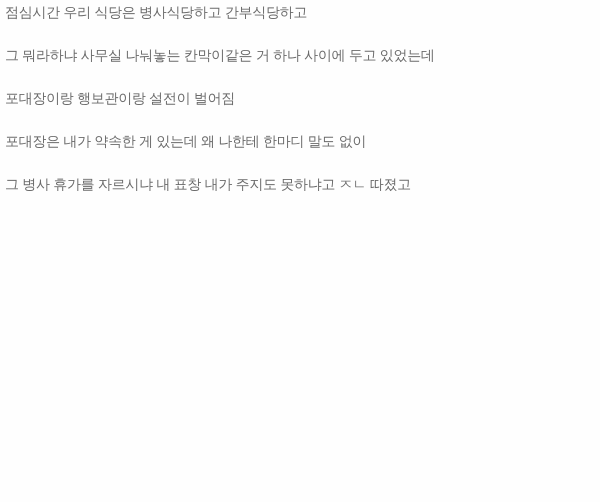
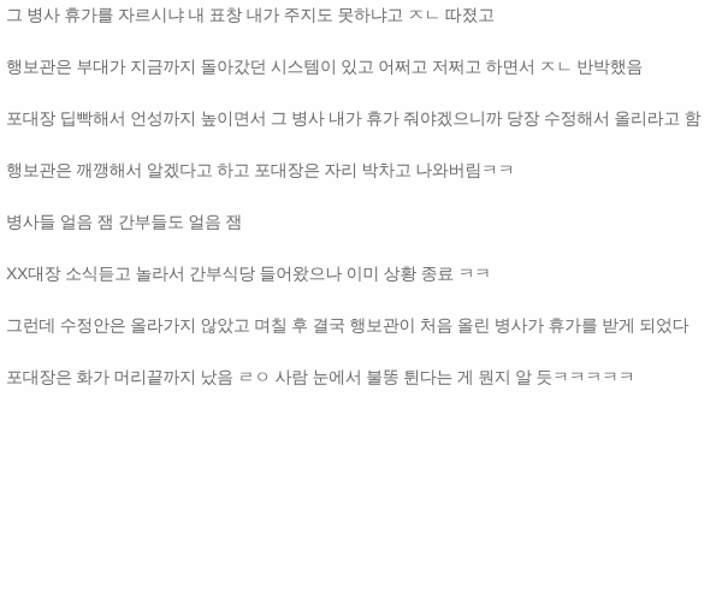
- 점심시간 우리 식당은 병사식당하고 간부식당하고
- 그 뭐라하냐 사무실 나눠놓는 칸막이같은 거 하나 사이에 두고 있었는데
- 포대장이랑 행보관이랑 설전이 벌어짐
- 포대장은 내가 약속한 게 있는데 왜 나한테 한마디 말도 없이
  그 병사 휴가를 자르시냐 내 표창 내가 주지도 못하냐고 ㅈㄴ 따졌고
+ 행보관은 부대가 지금까지 돌아갔던 시스템이 있고 어쩌고 저쩌고 하면서 ㅈㄴ 반박했음
+ 포대장 딥빡해서 언성까지 높이면서 그 병사 내가 휴가 줘야겠으니까 당장 수정해서 올리라고 함
+ 행보관은 깨깽해서 알겠다고 하고 포대장은 자리 박차고 나와버림ㅋㅋ
+ 병사들 얼음 잼 간부들도 얼음 잼
+ XX대장 소식듣고 놀라서 간부식당 들어왔으나 이미 상황 종료 ㅋㅋ
+ 그런데 수정안은 올라가지 않았고 며칠 후 결국 행보관이 처음 올린 병사가 휴가를 받게 되었다
+ 포대장은 화가 머리끝까지 났음 ㄹㅇ 사람 눈에서 불똥 튄다는 게 뭔지 알 듯ㅋㅋㅋㅋㅋ
